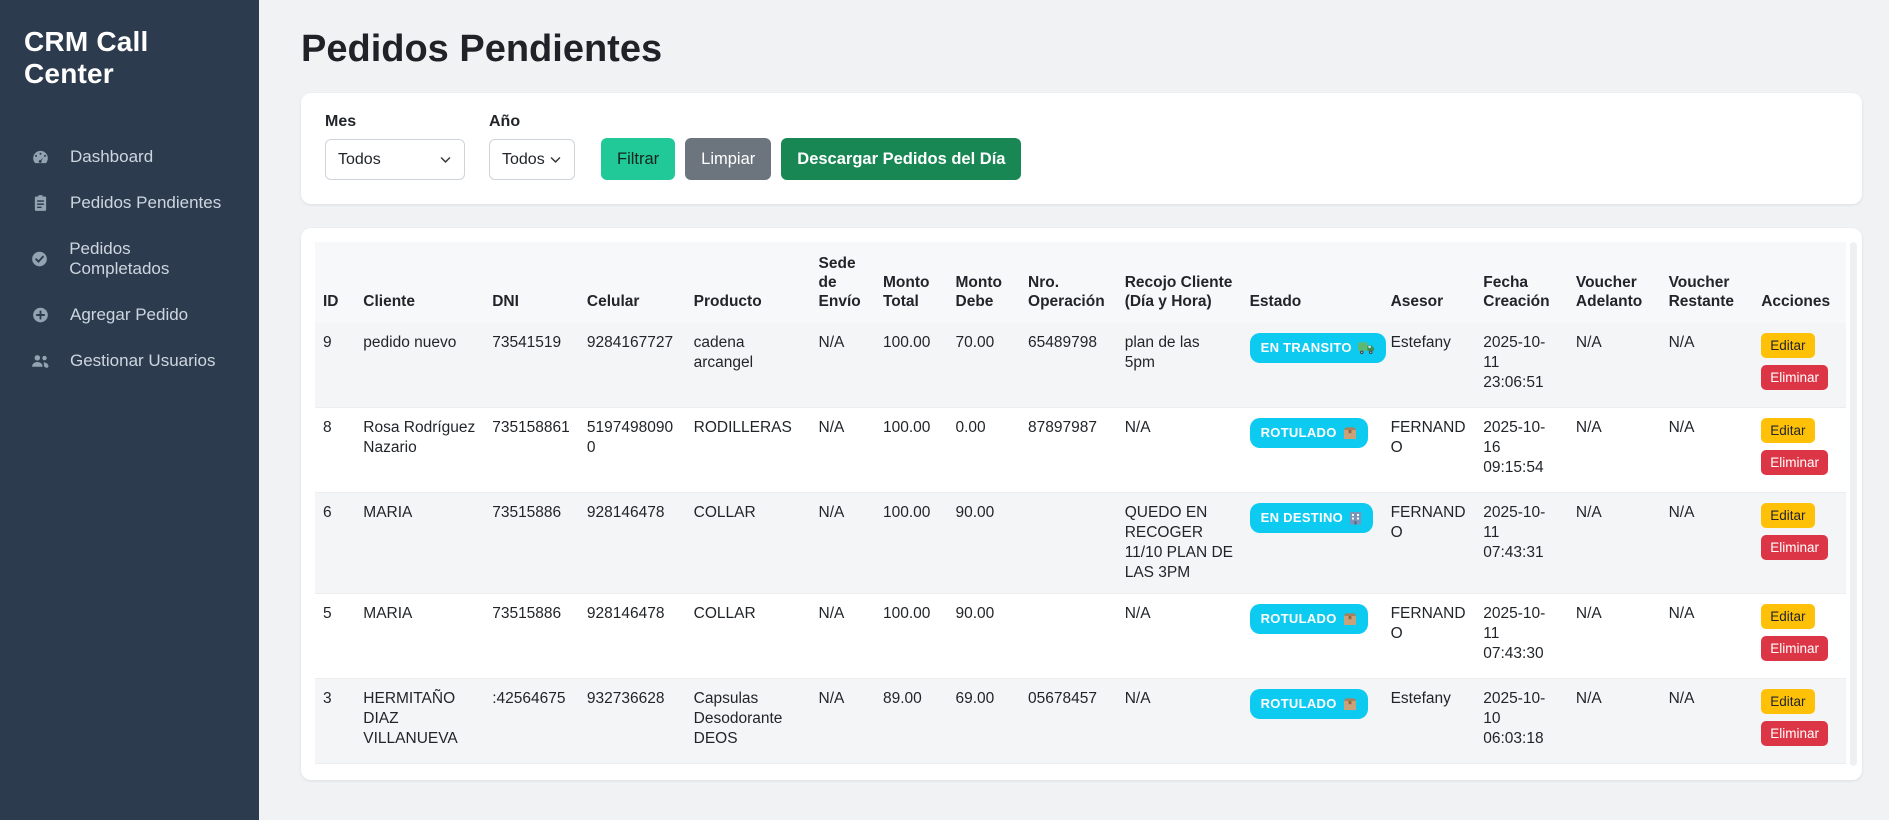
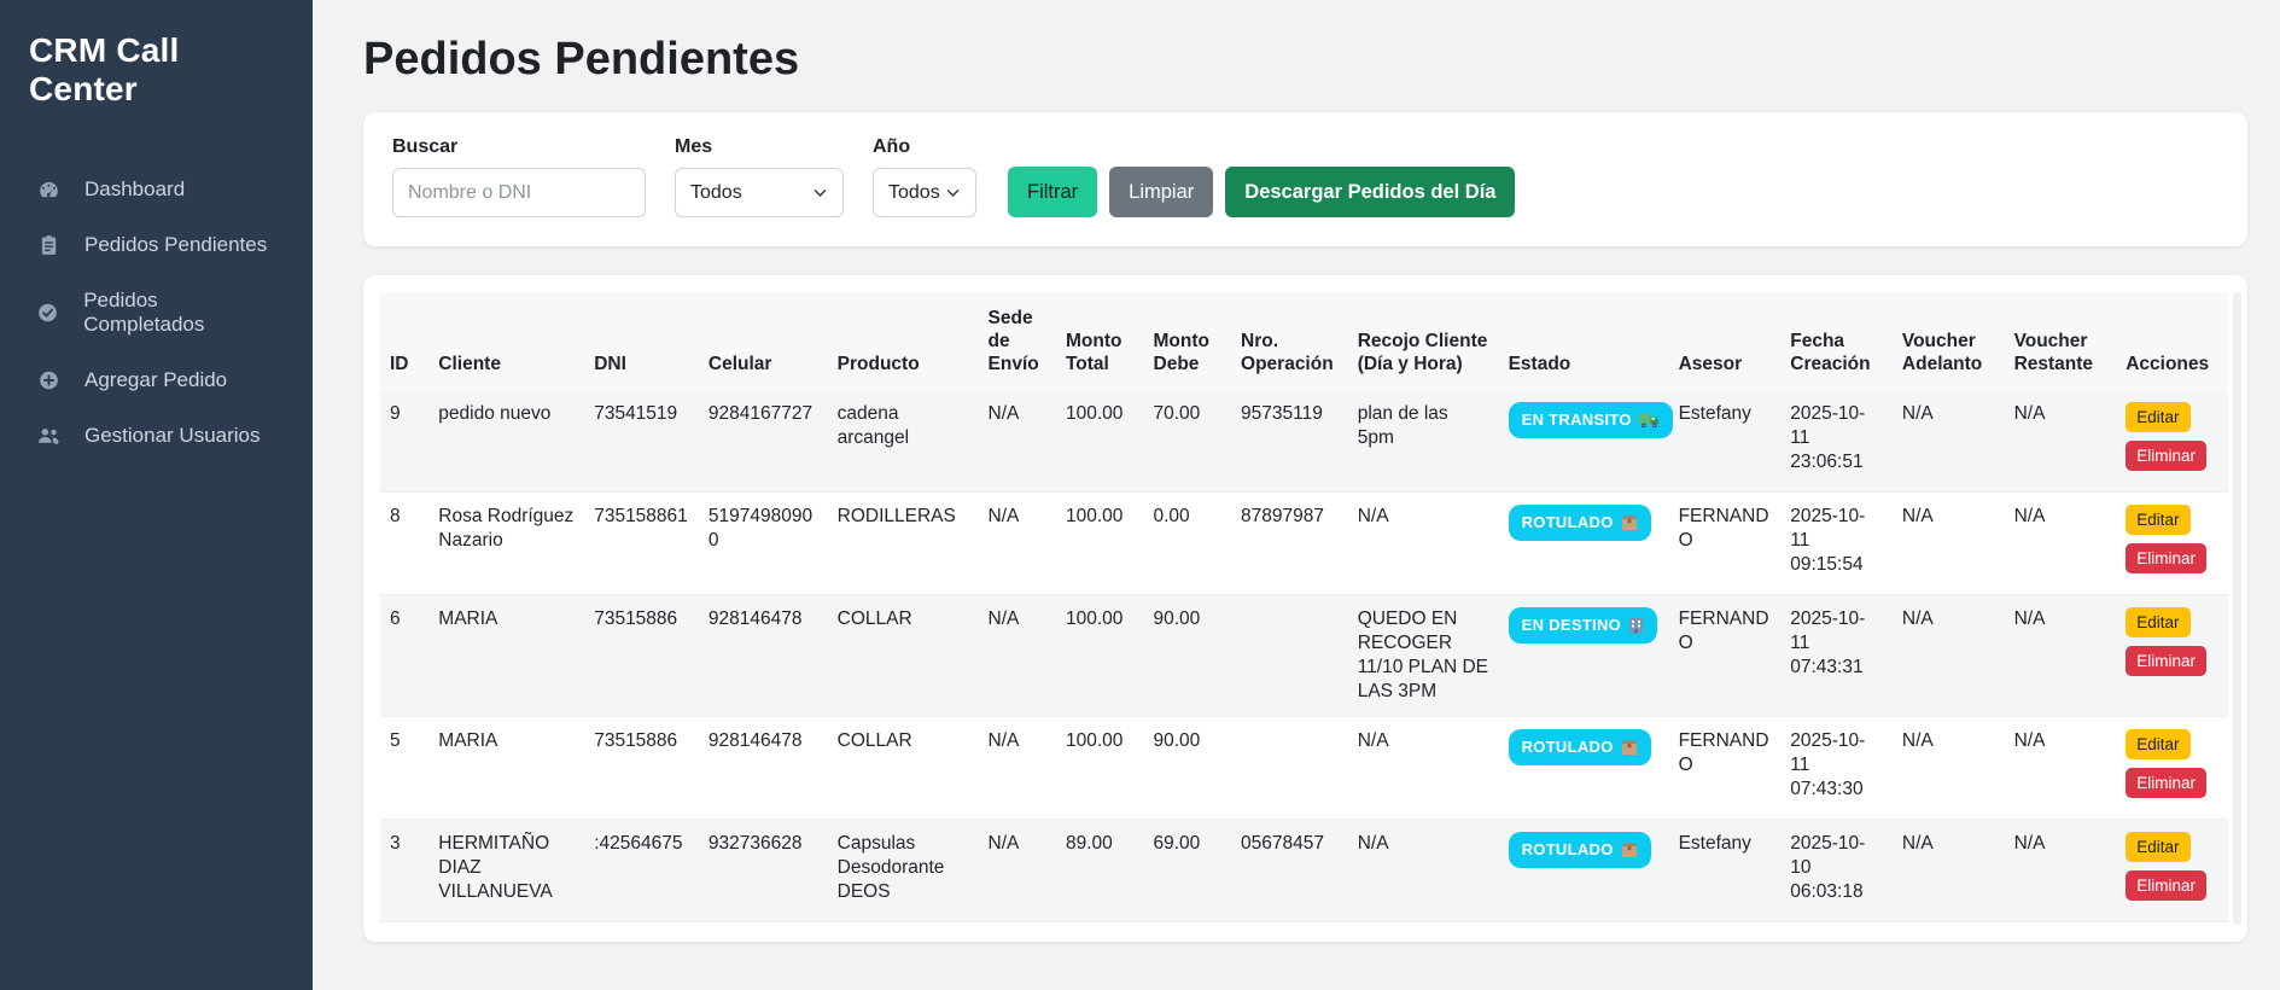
  CRM Call Center
  Dashboard
  Pedidos Pendientes
  Pedidos Completados
  Agregar Pedido
  Gestionar Usuarios
  Pedidos Pendientes
+ Buscar
+ Nombre o DNI
  Mes
  Todos
  Año
  Todos
  Filtrar
  Limpiar
  Descargar Pedidos del Día
  ID	Cliente	DNI	Celular	Producto	Sede de Envío	Monto Total	Monto Debe	Nro. Operación	Recojo Cliente (Día y Hora)	Estado	Asesor	Fecha Creación	Voucher Adelanto	Voucher Restante	Acciones
- 9	pedido nuevo	73541519	9284167727	cadena arcangel	N/A	100.00	70.00	65489798	plan de las 5pm	EN TRANSITO	Estefany	2025-10-11 23:06:51	N/A	N/A	Editar Eliminar
+ 9	pedido nuevo	73541519	9284167727	cadena arcangel	N/A	100.00	70.00	95735119	plan de las 5pm	EN TRANSITO	Estefany	2025-10-11 23:06:51	N/A	N/A	Editar Eliminar
- 8	Rosa Rodríguez Nazario	735158861	51974980900	RODILLERAS	N/A	100.00	0.00	87897987	N/A	ROTULADO	FERNANDO	2025-10-16 09:15:54	N/A	N/A	Editar Eliminar
+ 8	Rosa Rodríguez Nazario	735158861	51974980900	RODILLERAS	N/A	100.00	0.00	87897987	N/A	ROTULADO	FERNANDO	2025-10-11 09:15:54	N/A	N/A	Editar Eliminar
  6	MARIA	73515886	928146478	COLLAR	N/A	100.00	90.00		QUEDO EN RECOGER 11/10 PLAN DE LAS 3PM	EN DESTINO	FERNANDO	2025-10-11 07:43:31	N/A	N/A	Editar Eliminar
  5	MARIA	73515886	928146478	COLLAR	N/A	100.00	90.00		N/A	ROTULADO	FERNANDO	2025-10-11 07:43:30	N/A	N/A	Editar Eliminar
  3	HERMITAÑO DIAZ VILLANUEVA	:42564675	932736628	Capsulas Desodorante DEOS	N/A	89.00	69.00	05678457	N/A	ROTULADO	Estefany	2025-10-10 06:03:18	N/A	N/A	Editar Eliminar
